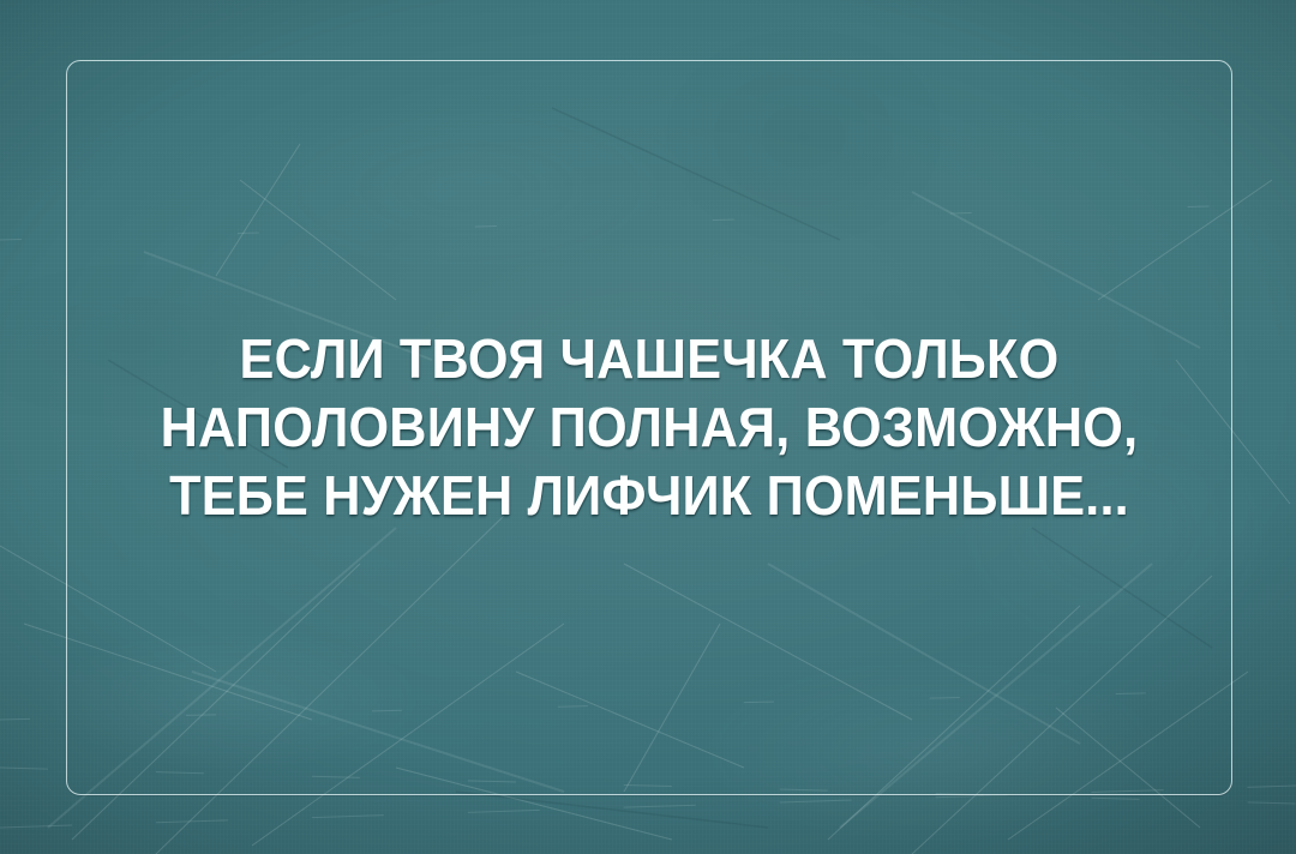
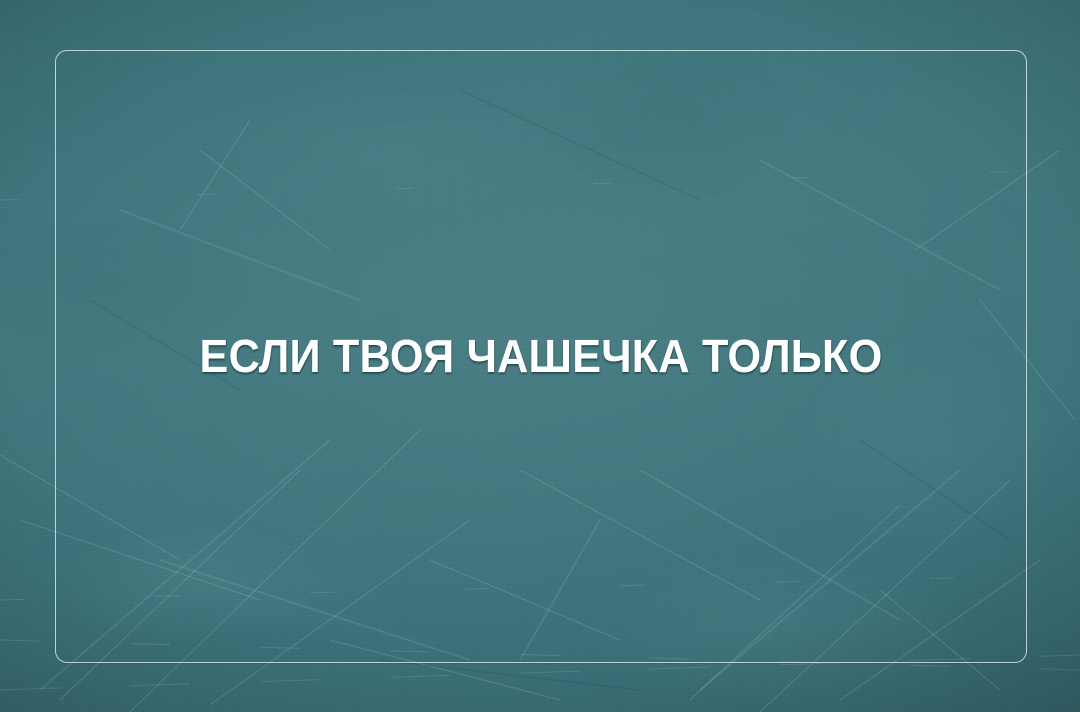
  ЕСЛИ ТВОЯ ЧАШЕЧКА ТОЛЬКО
- НАПОЛОВИНУ ПОЛНАЯ, ВОЗМОЖНО,
- ТЕБЕ НУЖЕН ЛИФЧИК ПОМЕНЬШЕ...
